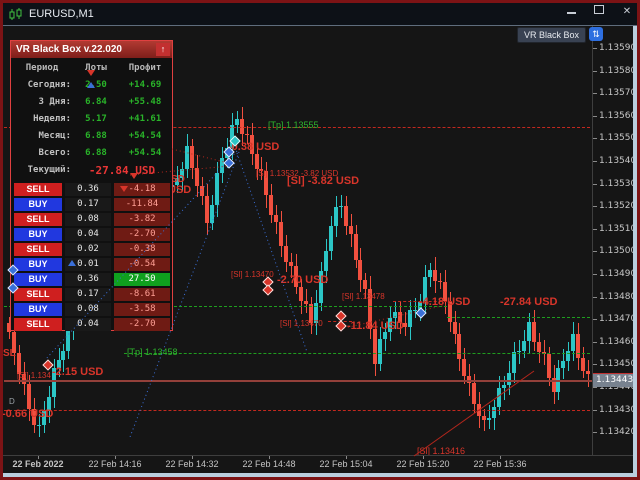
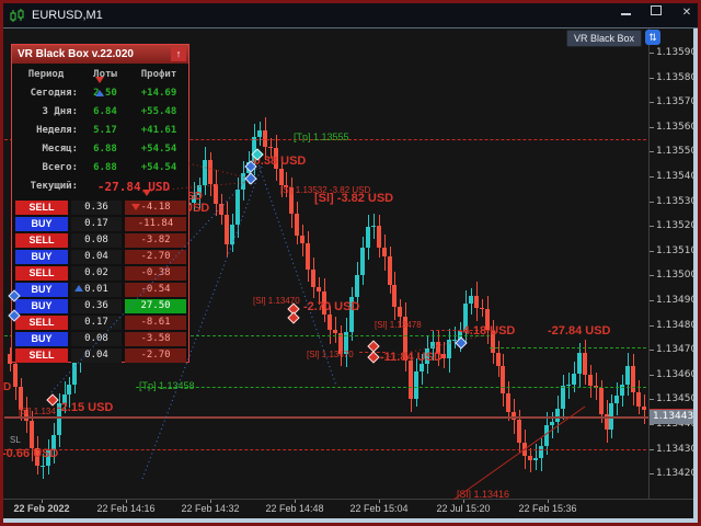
  EURUSD,M1
  ✕
  VR Black Box
  ⇅
  [Tp] 1.13555
  SD
  0.38 USD
  [Sl] 1.13532 -3.82 USD
  [Sl] -3.82 USD
  [Sl] 1.13470
  -2.70 USD
  [Sl] 1.13478
  -4.18 USD
  -27.84 USD
  [Sl] 1.13470
  -11.84 USD
  [Tp] 1.13458
- SL
+ D
  [Sl] 1.134
  -2.15 USD
- D
+ SL
  -0.66 USD
  [Sl] 1.13416
  1.1359
  1.1358
  1.1357
  1.1356
  1.1355
  1.1354
  1.1353
  1.1352
  1.1351
  1.1350
  1.1349
  1.1348
  1.1347
  1.1346
  1.1345
  1.1344
  1.1343
  1.1342
  22 Feb 2022
  22 Feb 14:16
  22 Feb 14:32
  22 Feb 14:48
  22 Feb 15:04
- 22 Feb 15:20
+ 22 Jul 15:20
  22 Feb 15:36
  1.13443
  VR Black Box v.22.020
  ↑
  Период
  Лоты
  Профит
  Сегодня:
  2.50
  +14.69
  3 Дня:
  6.84
  +55.48
  Неделя:
  5.17
  +41.61
  Месяц:
  6.88
  +54.54
  Всего:
  6.88
  +54.54
  Текущий:
  -27.84 USD
  SELL
  0.36
  -4.18
  BUY
  0.17
  -11.84
  SELL
  0.08
  -3.82
  BUY
  0.04
  -2.70
  SELL
  0.02
  -0.8
  BUY
  0.01
  -0.54
  BUY
  0.36
  27.50
  SELL
  0.17
  -8.61
  BUY
  0.08
  -3.58
  SELL
  0.04
  -2.70
